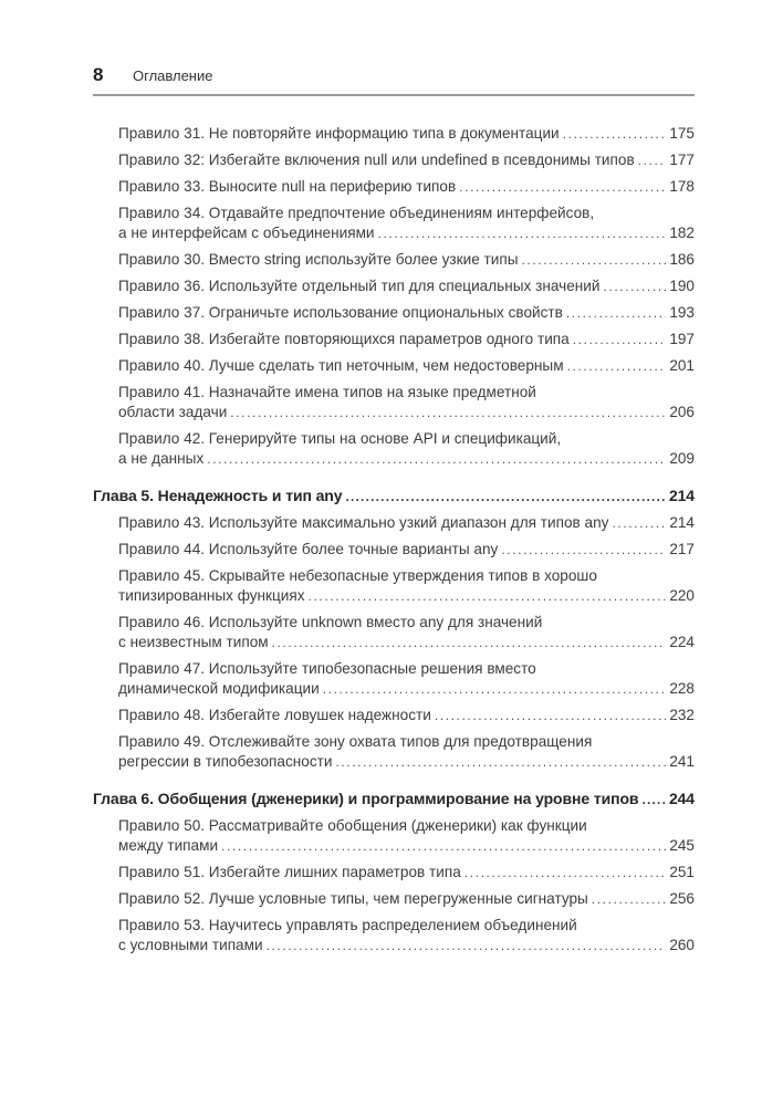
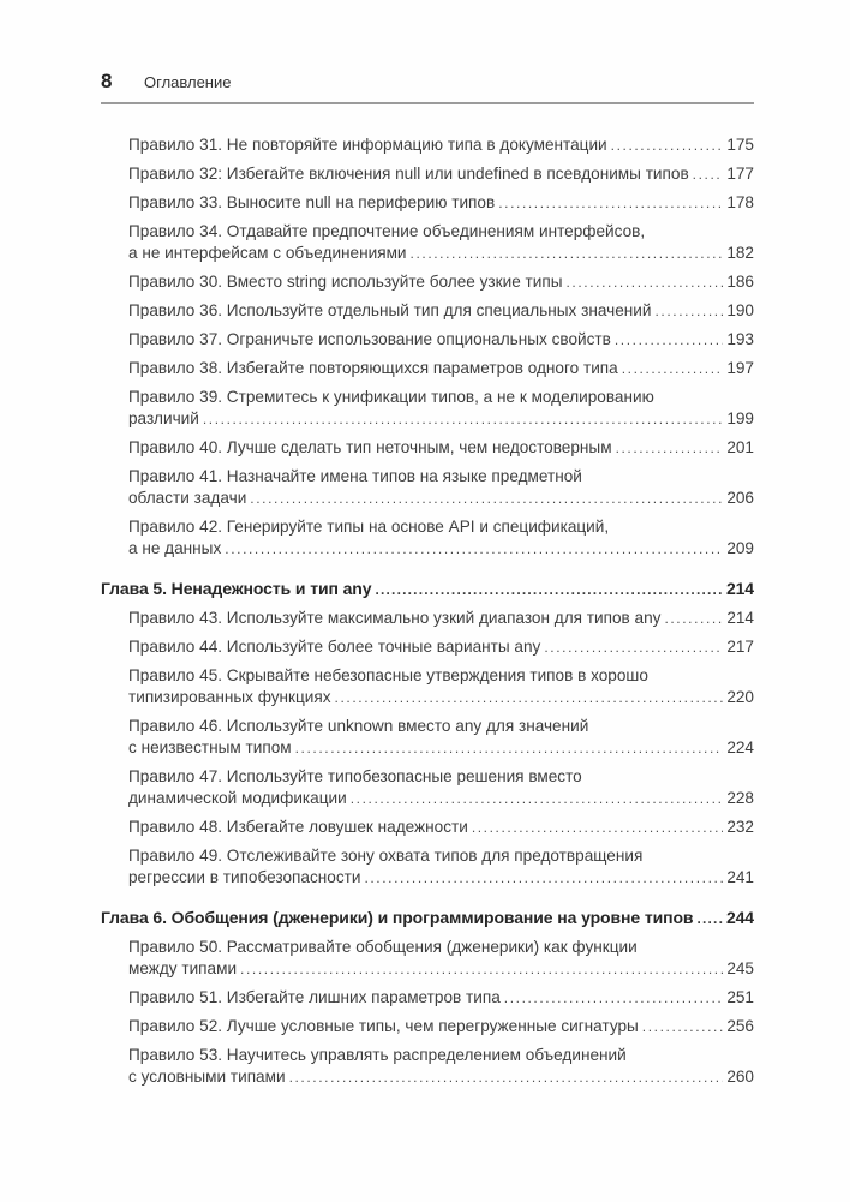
  8
  Оглавление
  Правило 31. Не повторяйте информацию типа в документации
  175
  Правило 32: Избегайте включения null или undefined в псевдонимы типов
  177
  Правило 33. Выносите null на периферию типов
  178
  Правило 34. Отдавайте предпочтение объединениям интерфейсов,
  а не интерфейсам с объединениями
  182
  Правило 30. Вместо string используйте более узкие типы
  186
  Правило 36. Используйте отдельный тип для специальных значений
  190
  Правило 37. Ограничьте использование опциональных свойств
  193
  Правило 38. Избегайте повторяющихся параметров одного типа
  197
+ Правило 39. Стремитесь к унификации типов, а не к моделированию
+ различий
+ 199
  Правило 40. Лучше сделать тип неточным, чем недостоверным
  201
  Правило 41. Назначайте имена типов на языке предметной
  области задачи
  206
  Правило 42. Генерируйте типы на основе API и спецификаций,
  а не данных
  209
  Глава 5. Ненадежность и тип any
  214
  Правило 43. Используйте максимально узкий диапазон для типов any
  214
  Правило 44. Используйте более точные варианты any
  217
  Правило 45. Скрывайте небезопасные утверждения типов в хорошо
  типизированных функциях
  220
  Правило 46. Используйте unknown вместо any для значений
  с неизвестным типом
  224
  Правило 47. Используйте типобезопасные решения вместо
  динамической модификации
  228
  Правило 48. Избегайте ловушек надежности
  232
  Правило 49. Отслеживайте зону охвата типов для предотвращения
  регрессии в типобезопасности
  241
  Глава 6. Обобщения (дженерики) и программирование на уровне типов
  244
  Правило 50. Рассматривайте обобщения (дженерики) как функции
  между типами
  245
  Правило 51. Избегайте лишних параметров типа
  251
  Правило 52. Лучше условные типы, чем перегруженные сигнатуры
  256
  Правило 53. Научитесь управлять распределением объединений
  с условными типами
  260
